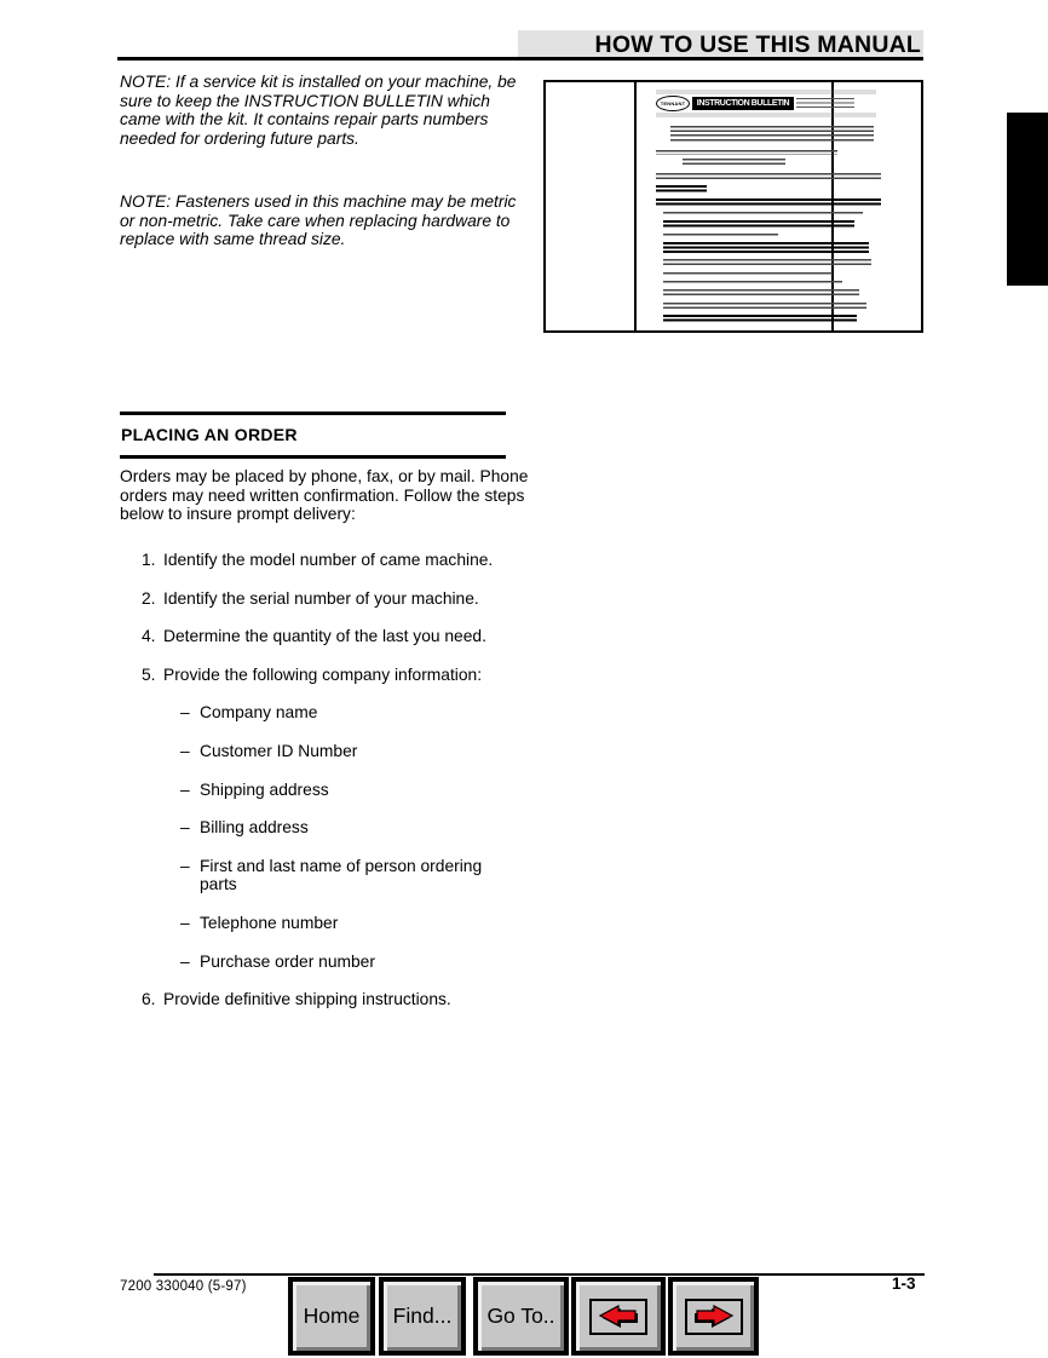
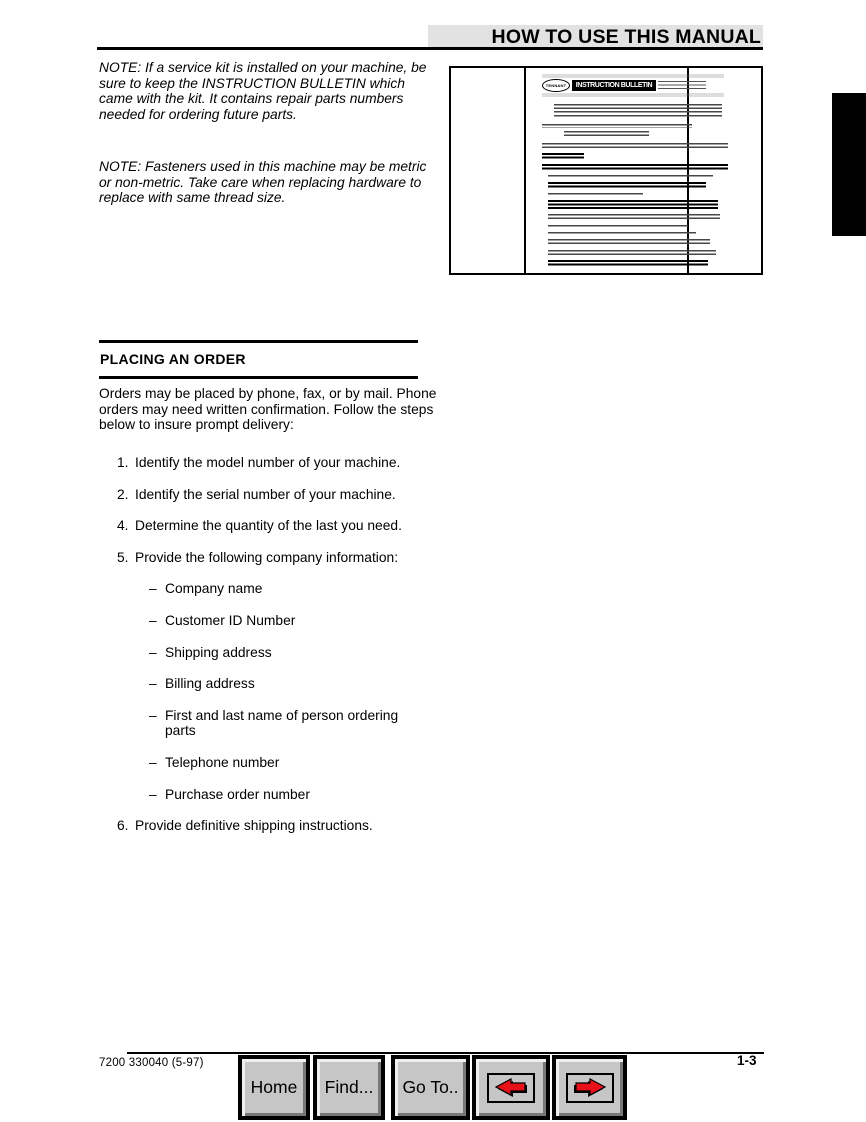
  HOW TO USE THIS MANUAL
  NOTE: If a service kit is installed on your machine, be sure to keep the INSTRUCTION BULLETIN which came with the kit. It contains repair parts numbers needed for ordering future parts.
  NOTE: Fasteners used in this machine may be metric or non-metric. Take care when replacing hardware to replace with same thread size.
  PLACING AN ORDER
  Orders may be placed by phone, fax, or by mail. Phone orders may need written confirmation. Follow the steps below to insure prompt delivery:
  1.
- Identify the model number of came machine.
+ Identify the model number of your machine.
  2.
  Identify the serial number of your machine.
  4.
  Determine the quantity of the last you need.
  5.
  Provide the following company information:
  –
  Company name
  –
  Customer ID Number
  –
  Shipping address
  –
  Billing address
  –
  First and last name of person ordering parts
  –
  Telephone number
  –
  Purchase order number
  6.
  Provide definitive shipping instructions.
  7200 330040 (5-97)
  1-3
  Home
  Find...
  Go To..
